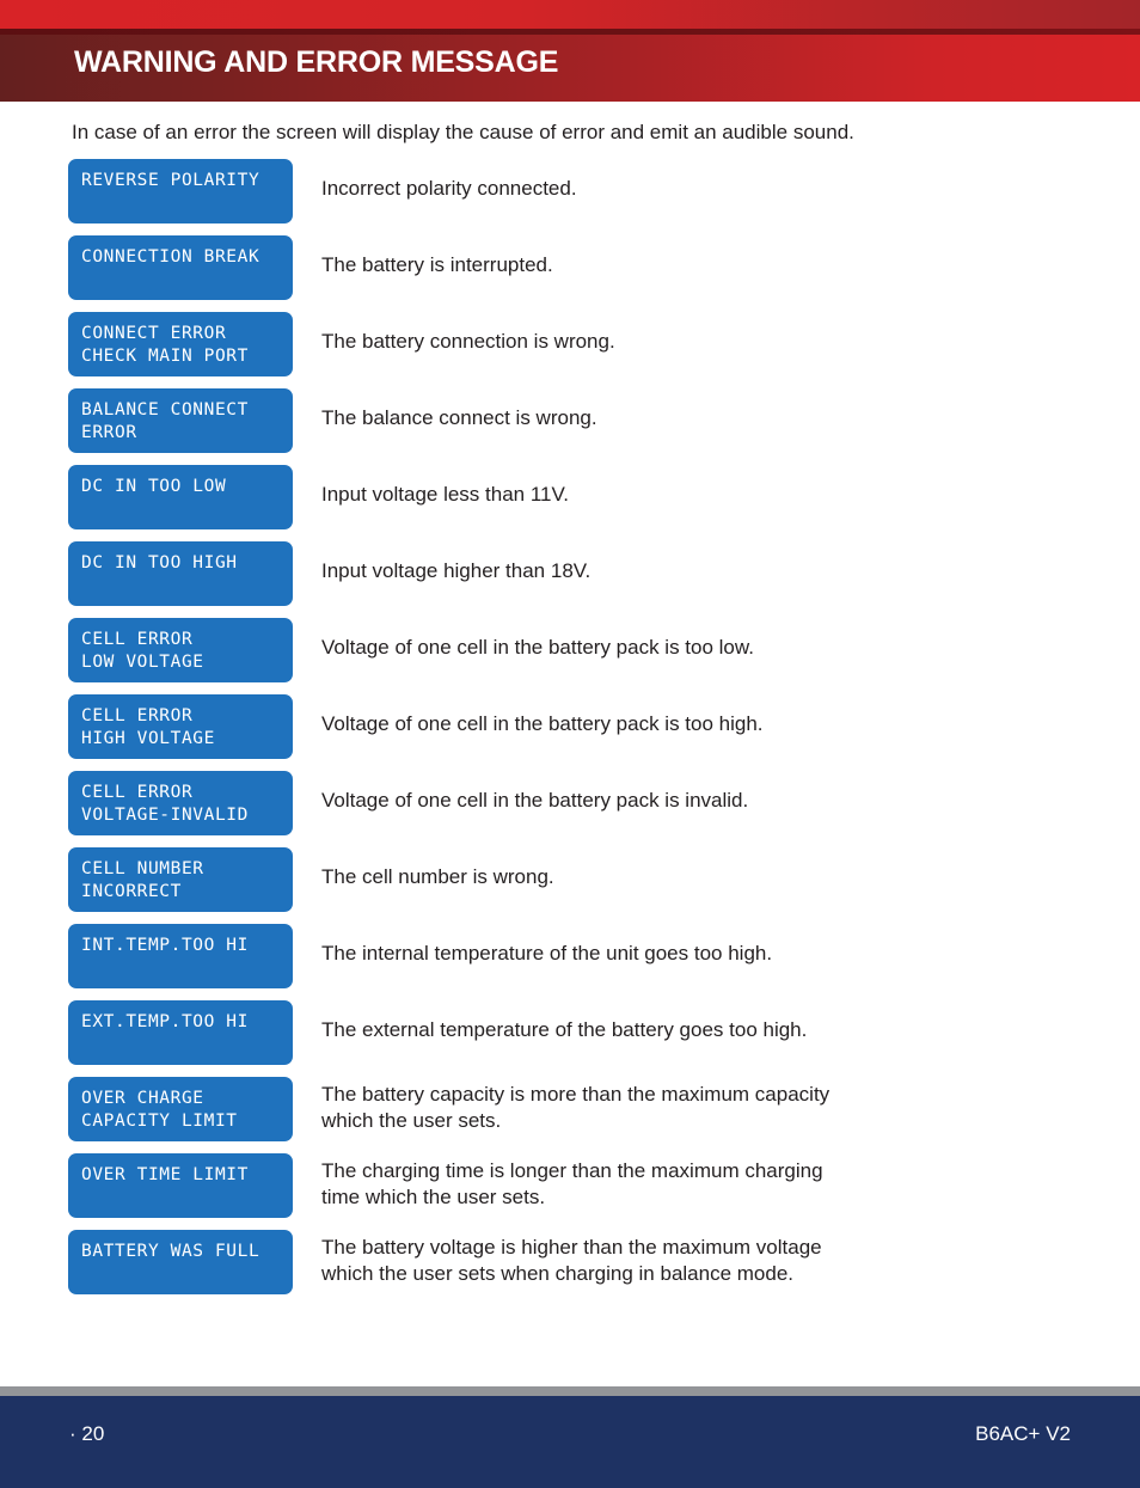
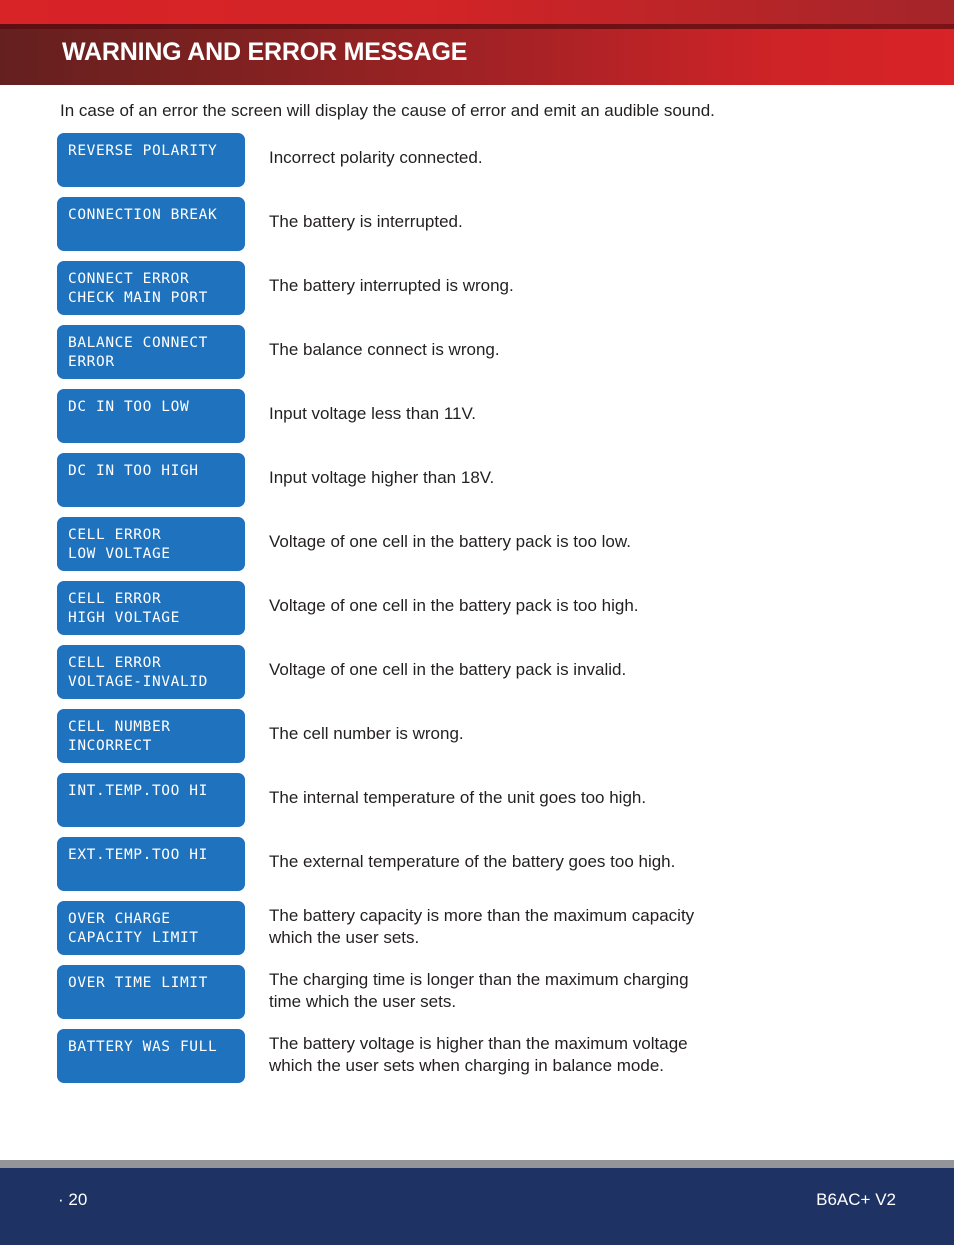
  WARNING AND ERROR MESSAGE
  In case of an error the screen will display the cause of error and emit an audible sound.
  REVERSE POLARITY
  Incorrect polarity connected.
  CONNECTION BREAK
  The battery is interrupted.
  CONNECT ERROR
  CHECK MAIN PORT
- The battery connection is wrong.
+ The battery interrupted is wrong.
  BALANCE CONNECT
  ERROR
  The balance connect is wrong.
  DC IN TOO LOW
  Input voltage less than 11V.
  DC IN TOO HIGH
  Input voltage higher than 18V.
  CELL ERROR
  LOW VOLTAGE
  Voltage of one cell in the battery pack is too low.
  CELL ERROR
  HIGH VOLTAGE
  Voltage of one cell in the battery pack is too high.
  CELL ERROR
  VOLTAGE-INVALID
  Voltage of one cell in the battery pack is invalid.
  CELL NUMBER
  INCORRECT
  The cell number is wrong.
  INT.TEMP.TOO HI
  The internal temperature of the unit goes too high.
  EXT.TEMP.TOO HI
  The external temperature of the battery goes too high.
  OVER CHARGE
  CAPACITY LIMIT
  The battery capacity is more than the maximum capacity
  which the user sets.
  OVER TIME LIMIT
  The charging time is longer than the maximum charging
  time which the user sets.
  BATTERY WAS FULL
  The battery voltage is higher than the maximum voltage
  which the user sets when charging in balance mode.
  · 20
  B6AC+ V2
